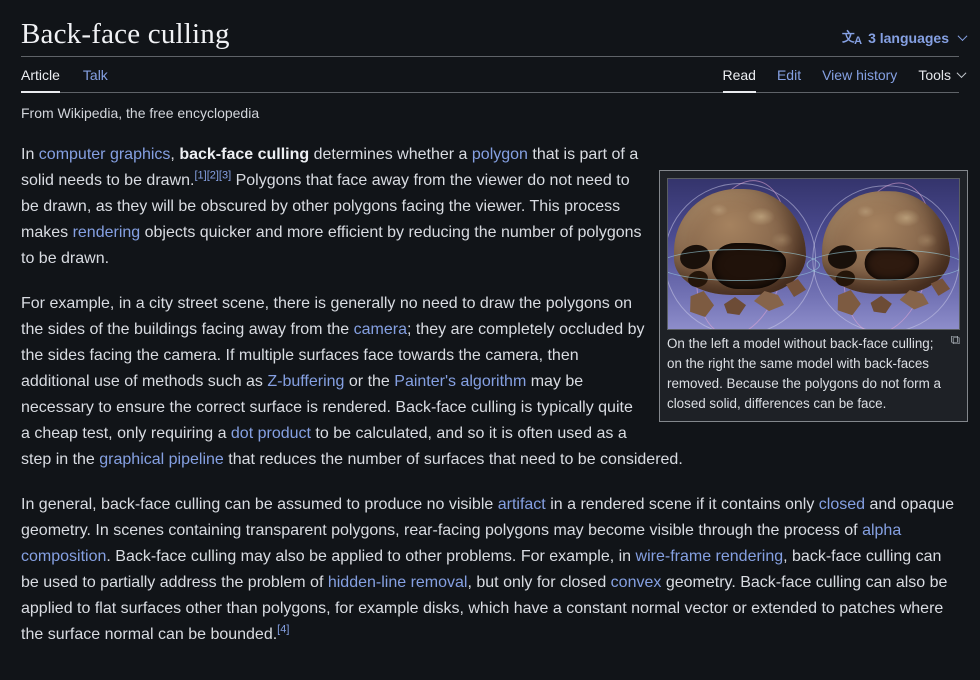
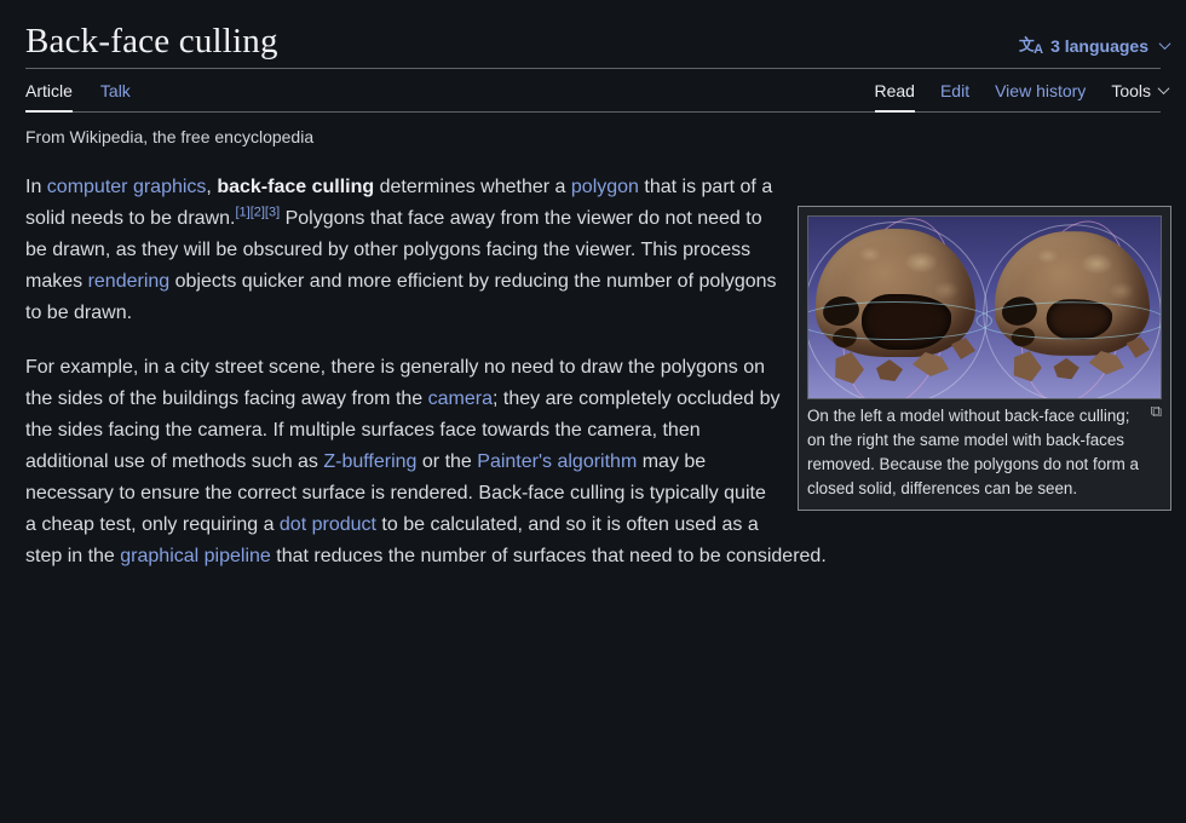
  Back-face culling
  文A
  3 languages
  Article
  Talk
  Read
  Edit
  View history
  Tools
  From Wikipedia, the free encyclopedia
  ⧉
- On the left a model without back-face culling; on the right the same model with back-faces removed. Because the polygons do not form a closed solid, differences can be face.
+ On the left a model without back-face culling; on the right the same model with back-faces removed. Because the polygons do not form a closed solid, differences can be seen.
  In computer graphics, back-face culling determines whether a polygon that is part of a solid needs to be drawn.[1][2][3] Polygons that face away from the viewer do not need to be drawn, as they will be obscured by other polygons facing the viewer. This process makes rendering objects quicker and more efficient by reducing the number of polygons to be drawn.
  For example, in a city street scene, there is generally no need to draw the polygons on the sides of the buildings facing away from the camera; they are completely occluded by the sides facing the camera. If multiple surfaces face towards the camera, then additional use of methods such as Z-buffering or the Painter's algorithm may be necessary to ensure the correct surface is rendered. Back-face culling is typically quite a cheap test, only requiring a dot product to be calculated, and so it is often used as a step in the graphical pipeline that reduces the number of surfaces that need to be considered.
- In general, back-face culling can be assumed to produce no visible artifact in a rendered scene if it contains only closed and opaque geometry. In scenes containing transparent polygons, rear-facing polygons may become visible through the process of alpha composition. Back-face culling may also be applied to other problems. For example, in wire-frame rendering, back-face culling can be used to partially address the problem of hidden-line removal, but only for closed convex geometry. Back-face culling can also be applied to flat surfaces other than polygons, for example disks, which have a constant normal vector or extended to patches where the surface normal can be bounded.[4]
